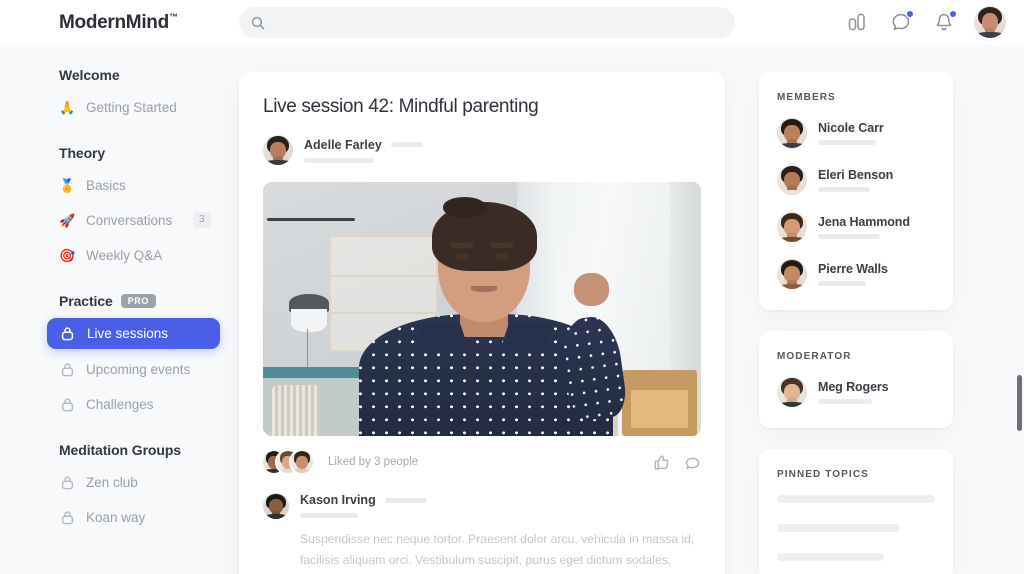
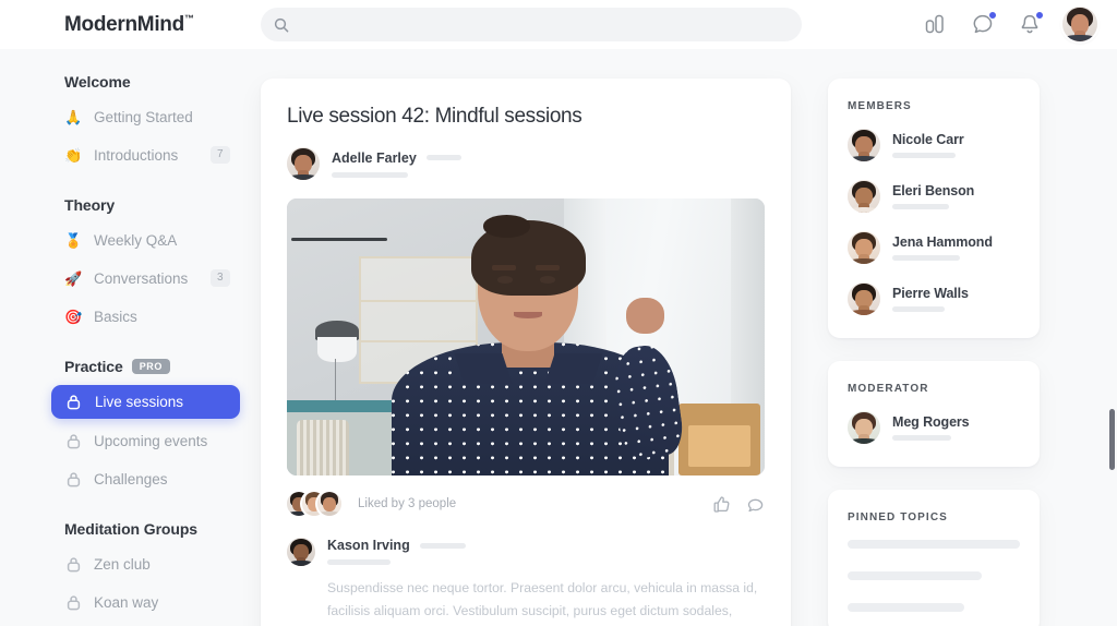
  ModernMind™
  Welcome
  🙏
  Getting Started
+ 👏
+ Introductions
+ 7
  Theory
  🏅
- Basics
+ Weekly Q&A
  🚀
  Conversations
  3
  🎯
- Weekly Q&A
+ Basics
  Practice
  PRO
  Live sessions
  Upcoming events
  Challenges
  Meditation Groups
  Zen club
  Koan way
- Live session 42: Mindful parenting
+ Live session 42: Mindful sessions
  Adelle Farley
  Liked by 3 people
  Kason Irving
  Suspendisse nec neque tortor. Praesent dolor arcu, vehicula in massa id, facilisis aliquam orci. Vestibulum suscipit, purus eget dictum sodales,
  MEMBERS
  Nicole Carr
  Eleri Benson
  Jena Hammond
  Pierre Walls
  MODERATOR
  Meg Rogers
  PINNED TOPICS
